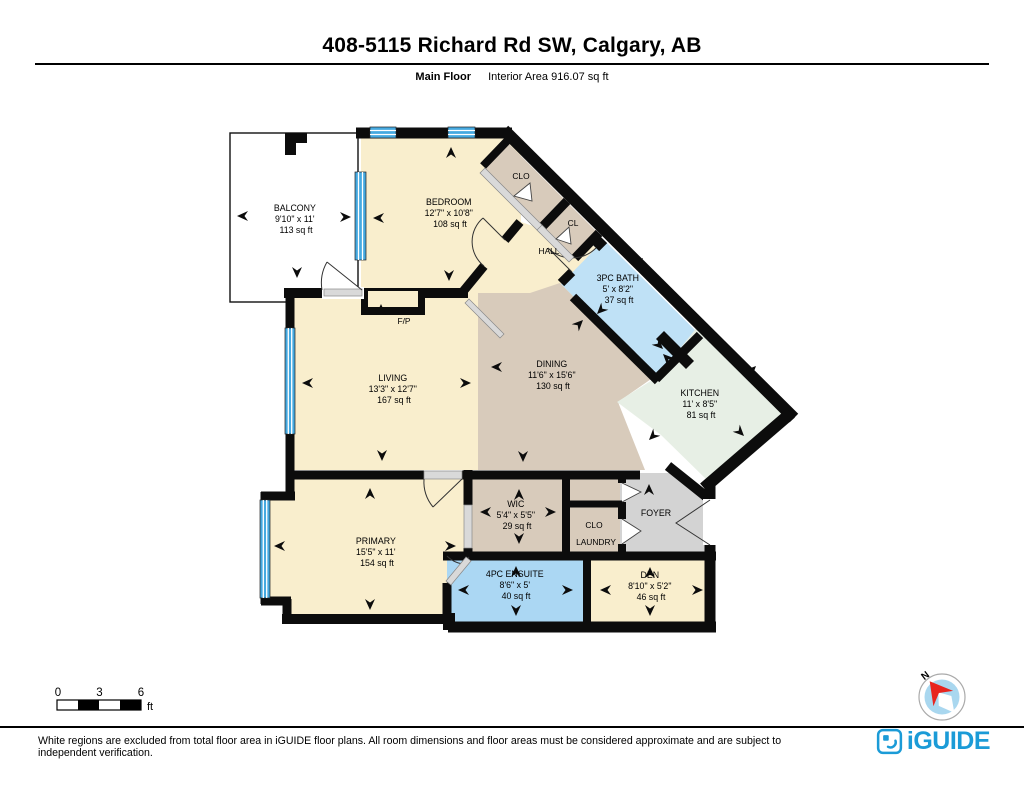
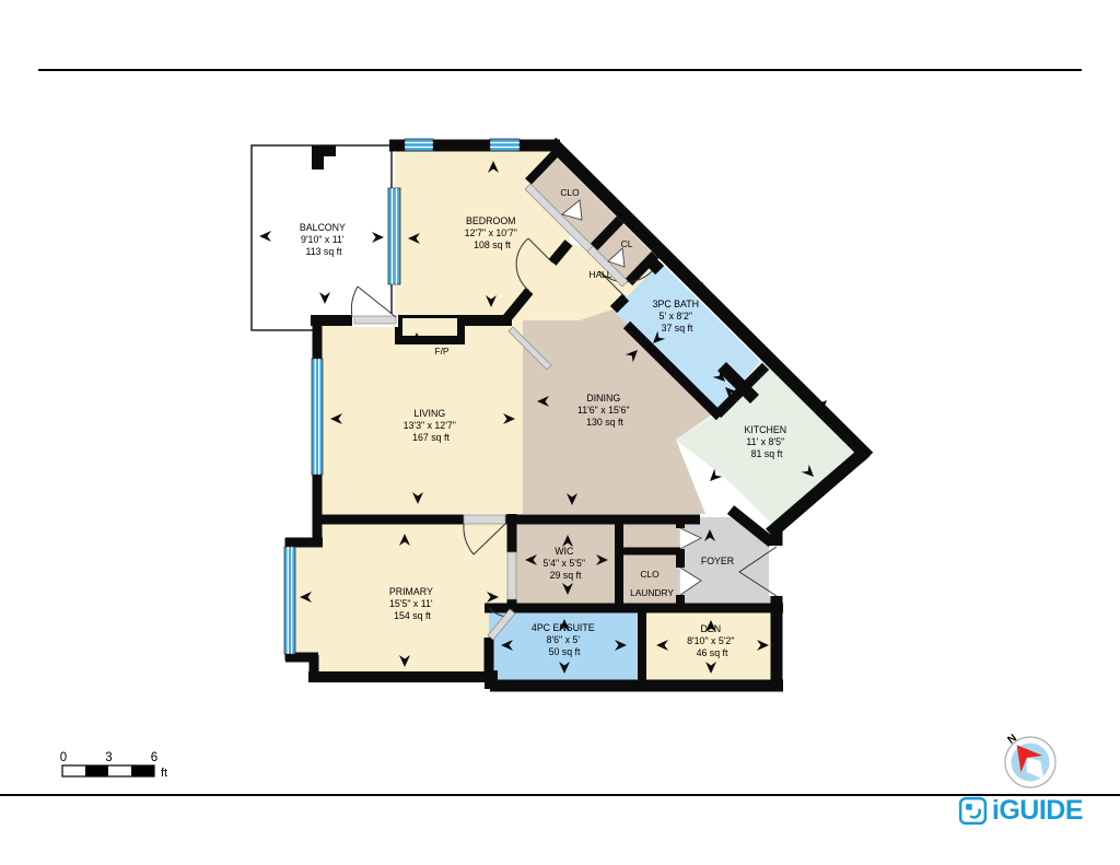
  BALCONY 9'10" x 11' 113 sq ft
- BEDROOM 12'7" x 10'8" 108 sq ft
+ BEDROOM 12'7" x 10'7" 108 sq ft
  CLO
  CL
  HALL
  3PC BATH 5' x 8'2" 37 sq ft
  KITCHEN 11' x 8'5" 81 sq ft
  DINING 11'6" x 15'6" 130 sq ft
  LIVING 13'3" x 12'7" 167 sq ft
  F/P
  PRIMARY 15'5" x 11' 154 sq ft
  WIC 5'4" x 5'5" 29 sq ft
  CLO
  LAUNDRY
  FOYER
- 4PC ENSUITE 8'6" x 5' 40 sq ft
+ 4PC ENSUITE 8'6" x 5' 50 sq ft
  DEN 8'10" x 5'2" 46 sq ft
  0
  3
  6
  ft
- 408-5115 Richard Rd SW, Calgary, AB
- Main Floor Interior Area 916.07 sq ft
- White regions are excluded from total floor area in iGUIDE floor plans. All room dimensions and floor areas must be considered approximate and are subject to independent verification.
  iGUIDE
